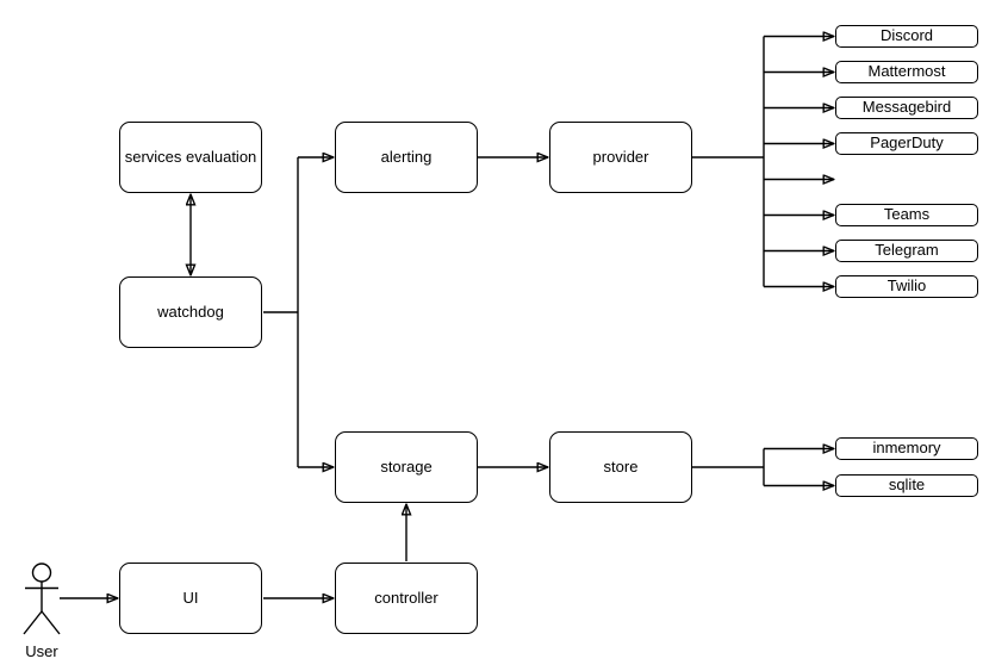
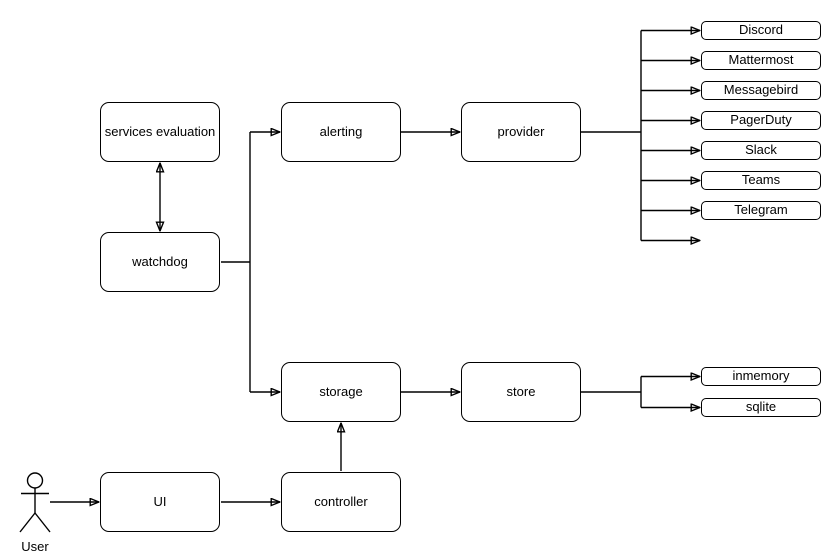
  services evaluation
  watchdog
  alerting
  provider
  storage
  store
  UI
  controller
  Discord
  Mattermost
  Messagebird
  PagerDuty
+ Slack
  Teams
  Telegram
- Twilio
  inmemory
  sqlite
  User
